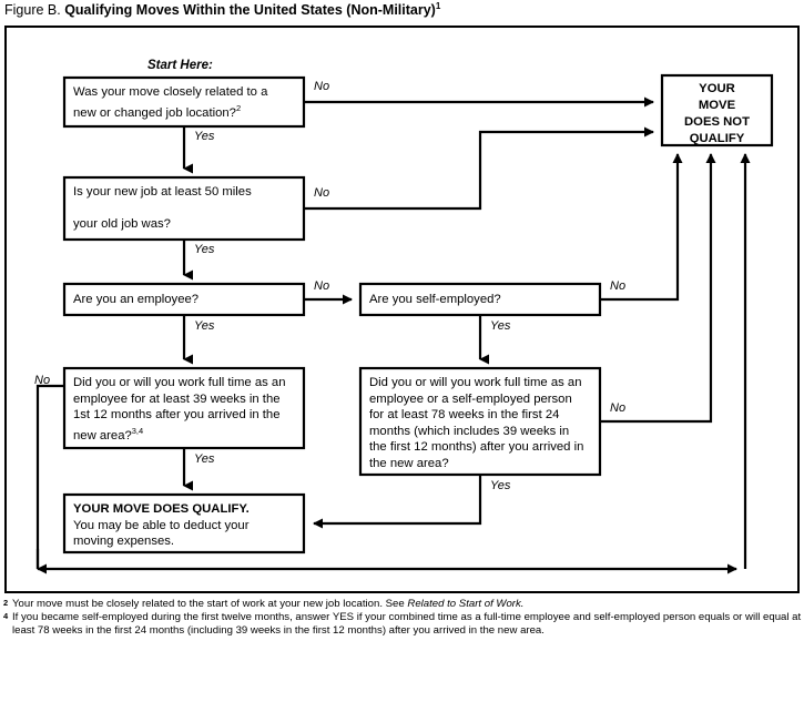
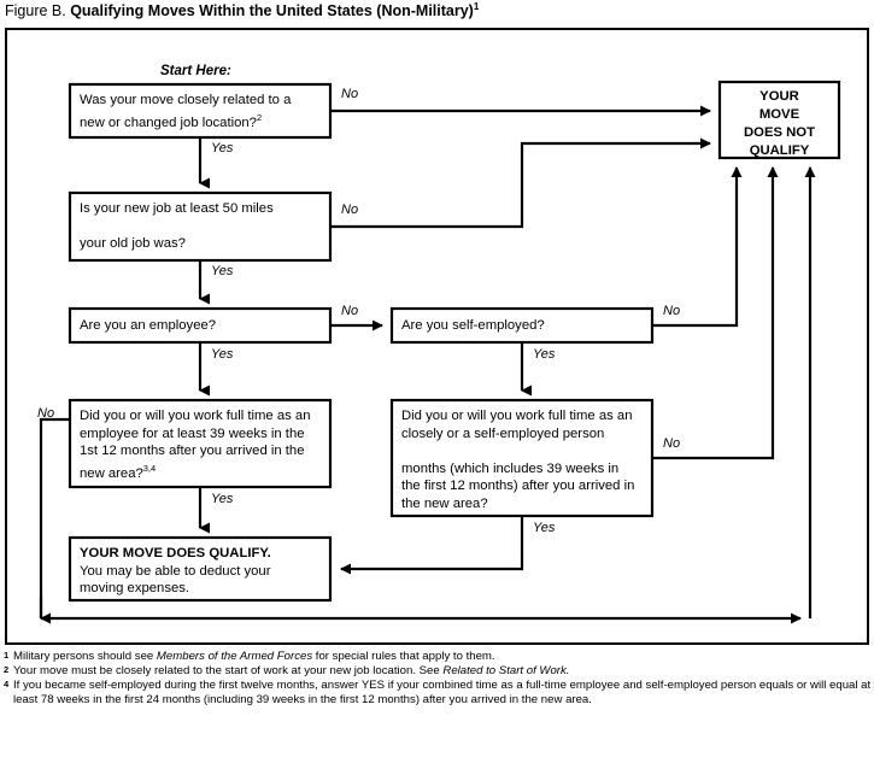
  Figure B. Qualifying Moves Within the United States (Non-Military)1
  Start Here:
  Was your move closely related to a
  new or changed job location?2
  Is your new job at least 50 miles
  your old job was?
  Are you an employee?
  Are you self-employed?
  Did you or will you work full time as an
  employee for at least 39 weeks in the
  1st 12 months after you arrived in the
  new area?3,4
  Did you or will you work full time as an
- employee or a self-employed person
+ closely or a self-employed person
- for at least 78 weeks in the first 24
  months (which includes 39 weeks in
  the first 12 months) after you arrived in
  the new area?
  YOUR MOVE DOES QUALIFY.
  You may be able to deduct your
  moving expenses.
  YOUR
  MOVE
  DOES NOT
  QUALIFY
  No
  Yes
  No
  Yes
  No
  Yes
  No
  Yes
  No
  Yes
  No
  Yes
+ 1
+ Military persons should see Members of the Armed Forces for special rules that apply to them.
  2
  Your move must be closely related to the start of work at your new job location. See Related to Start of Work.
  4
  If you became self-employed during the first twelve months, answer YES if your combined time as a full-time employee and self-employed person equals or will equal at least 78 weeks in the first 24 months (including 39 weeks in the first 12 months) after you arrived in the new area.
